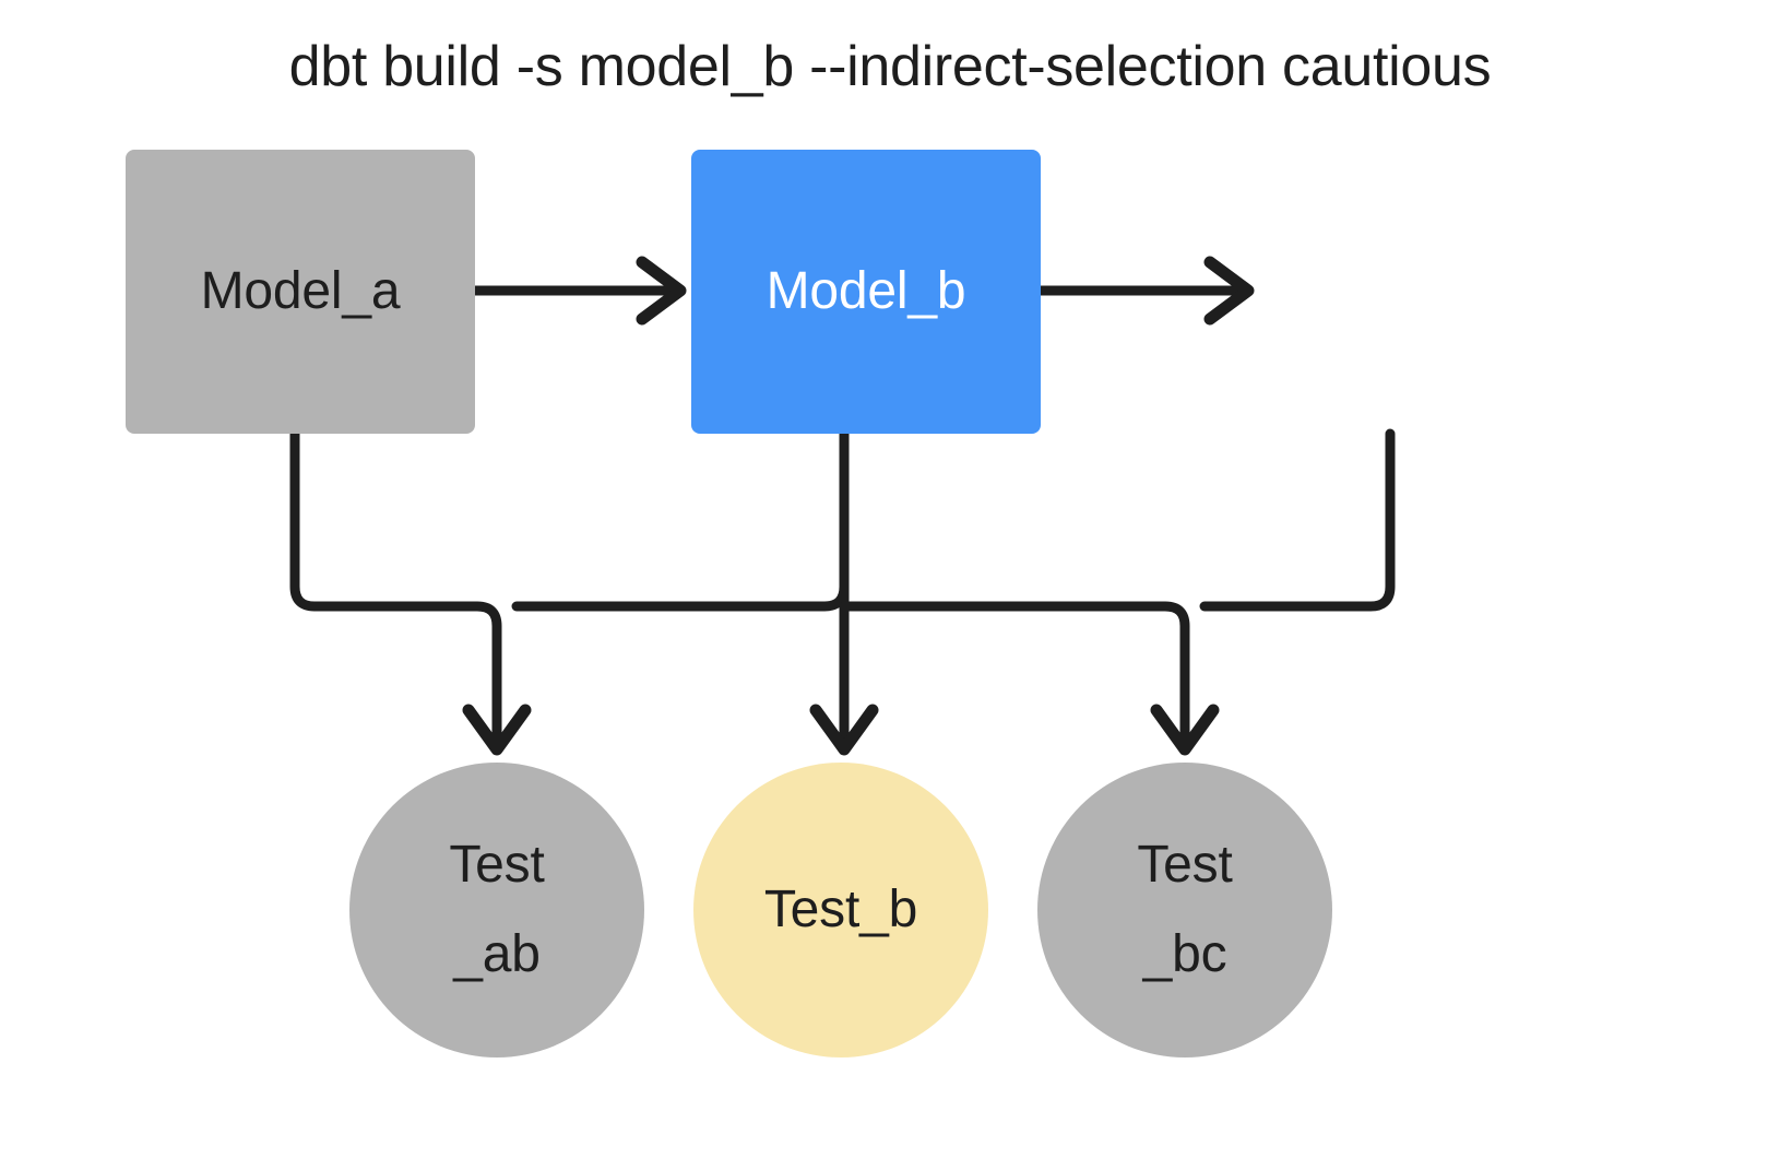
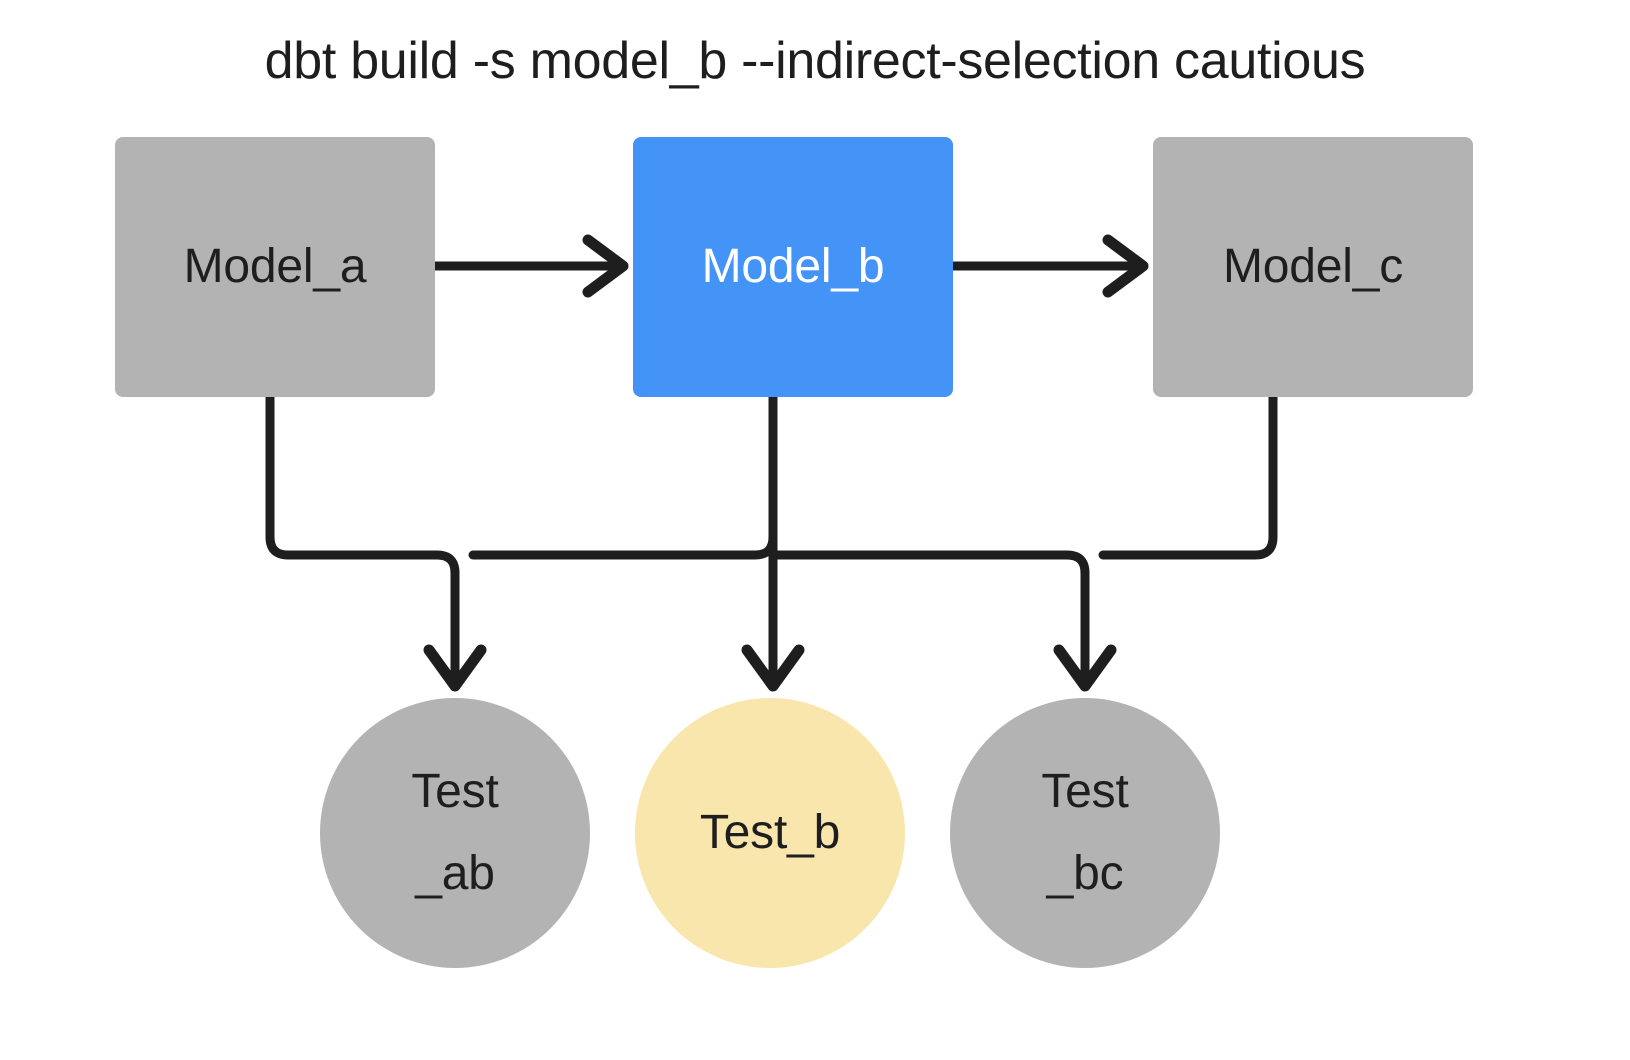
  dbt build -s model_b --indirect-selection cautious
  Model_a
  Model_b
+ Model_c
  Test
  _ab
  Test_b
  Test
  _bc
